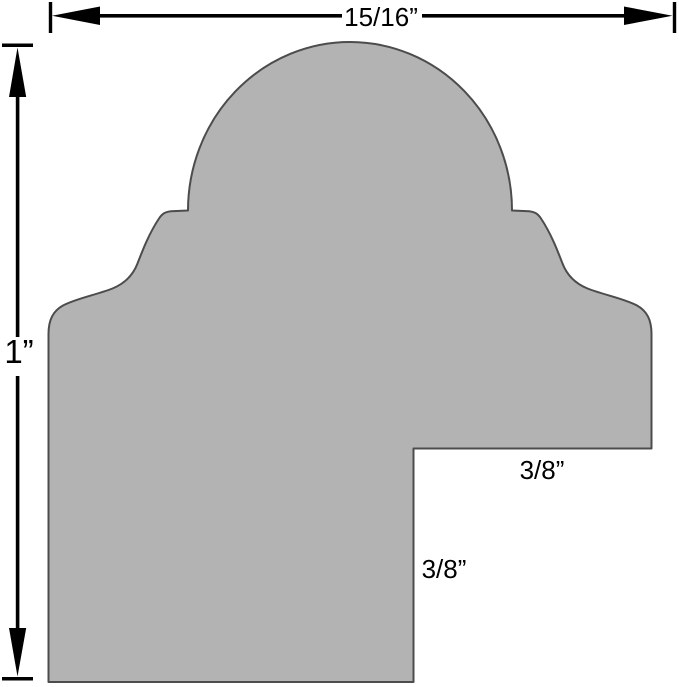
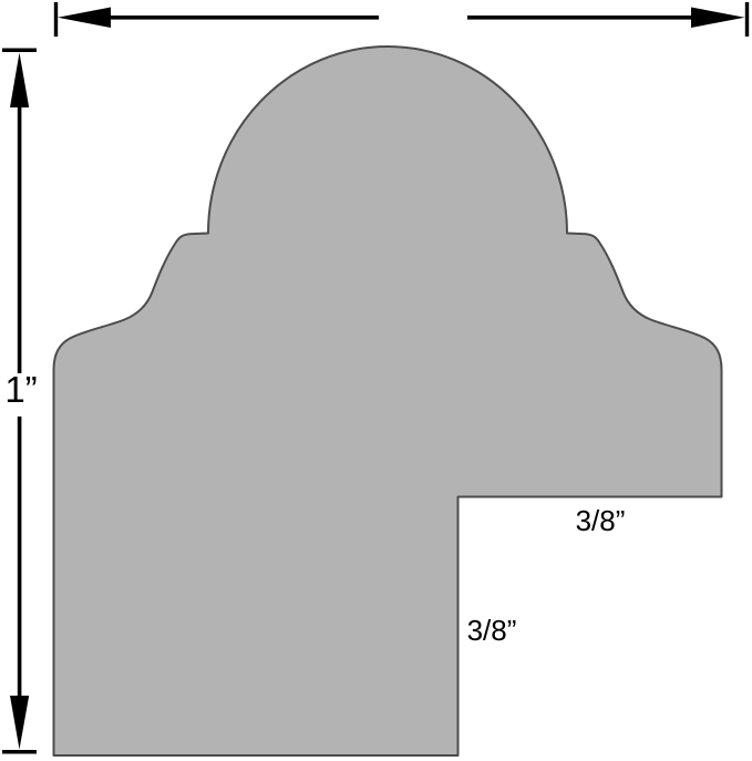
- 15/16”
  1”
  3/8”
  3/8”
